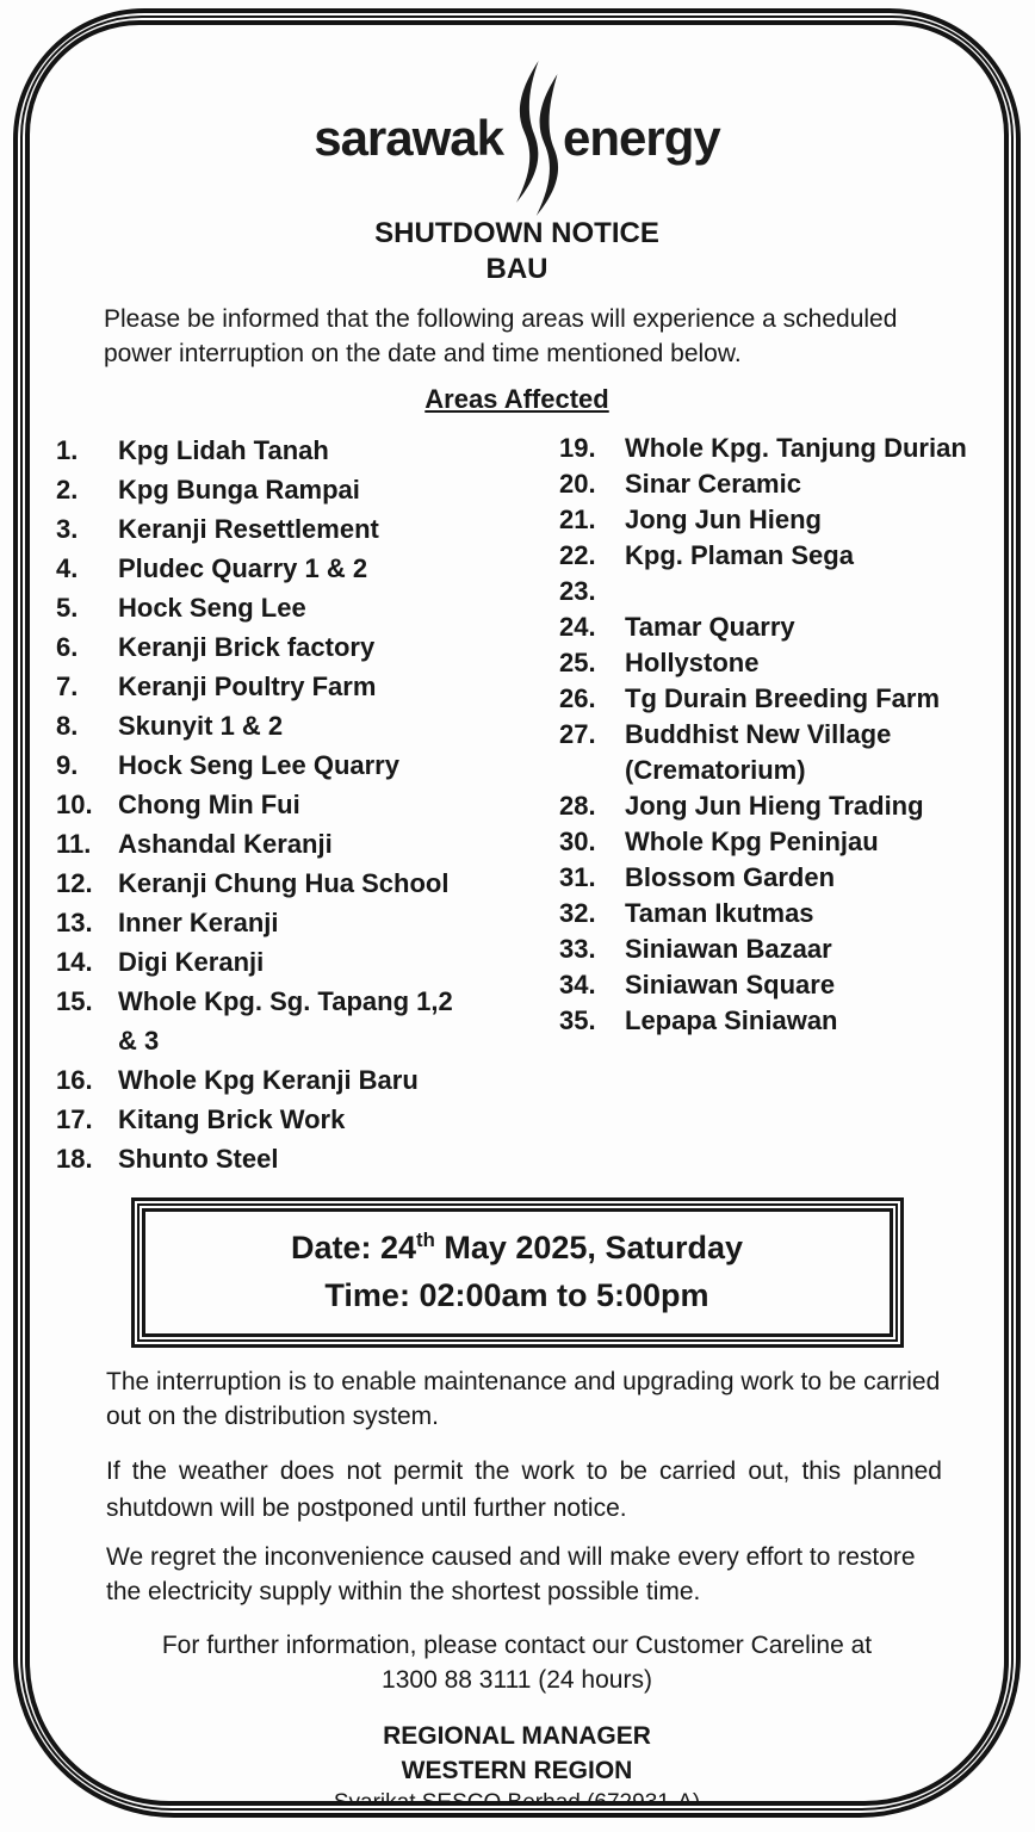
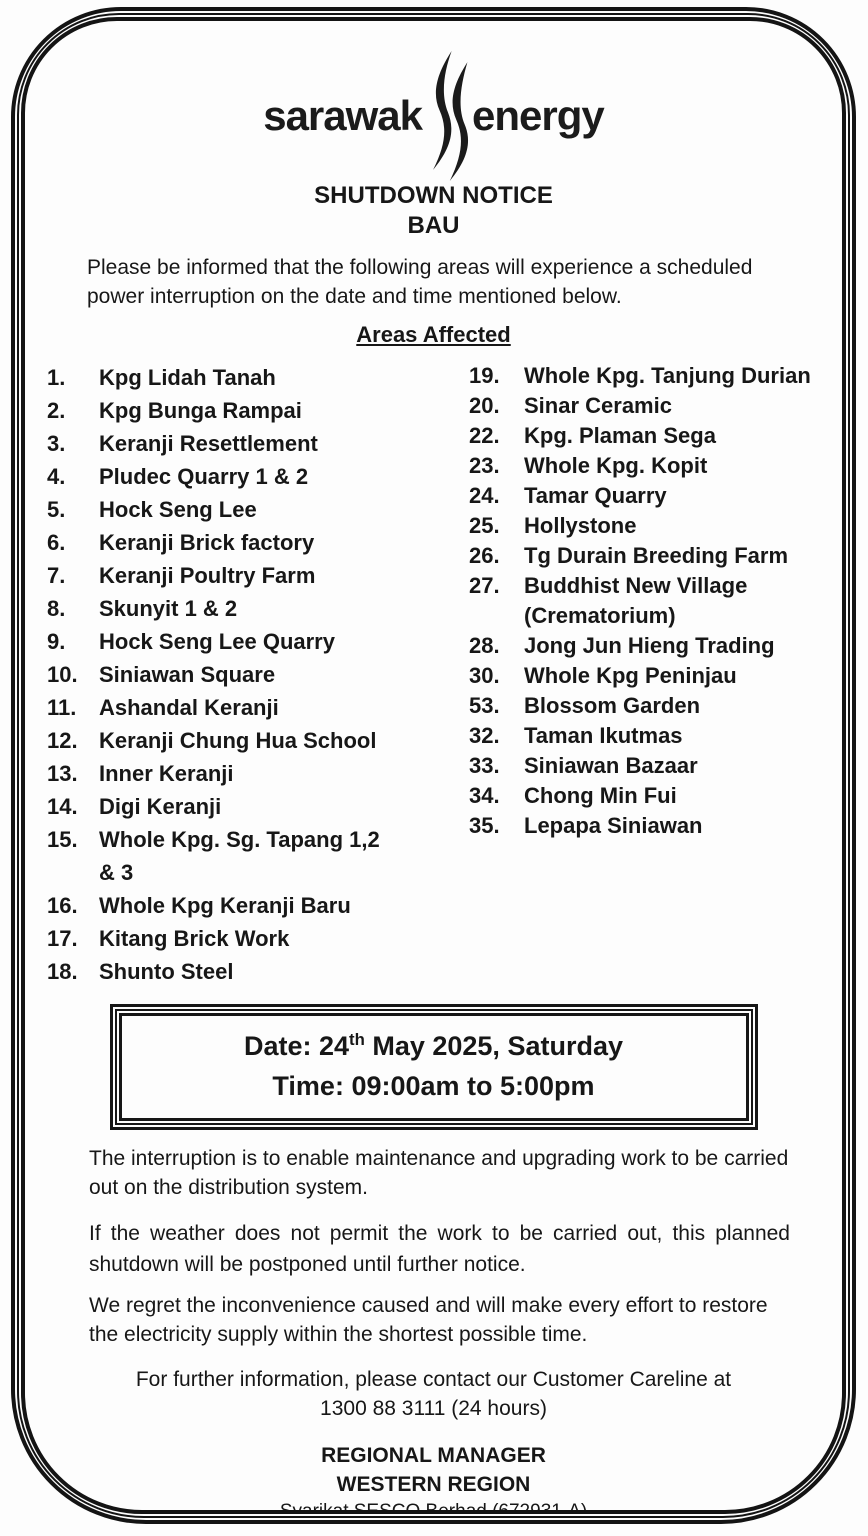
  sarawak
  energy
  SHUTDOWN NOTICE
  BAU
  Please be informed that the following areas will experience a scheduled power interruption on the date and time mentioned below.
  Areas Affected
  1.
  Kpg Lidah Tanah
  2.
  Kpg Bunga Rampai
  3.
  Keranji Resettlement
  4.
  Pludec Quarry 1 & 2
  5.
  Hock Seng Lee
  6.
  Keranji Brick factory
  7.
  Keranji Poultry Farm
  8.
  Skunyit 1 & 2
  9.
  Hock Seng Lee Quarry
  10.
- Chong Min Fui
+ Siniawan Square
  11.
  Ashandal Keranji
  12.
  Keranji Chung Hua School
  13.
  Inner Keranji
  14.
  Digi Keranji
  15.
  Whole Kpg. Sg. Tapang 1,2 & 3
  16.
  Whole Kpg Keranji Baru
  17.
  Kitang Brick Work
  18.
  Shunto Steel
  19.
  Whole Kpg. Tanjung Durian
  20.
  Sinar Ceramic
- 21.
- Jong Jun Hieng
  22.
  Kpg. Plaman Sega
  23.
+ Whole Kpg. Kopit
  24.
  Tamar Quarry
  25.
  Hollystone
  26.
  Tg Durain Breeding Farm
  27.
  Buddhist New Village (Crematorium)
  28.
  Jong Jun Hieng Trading
  30.
  Whole Kpg Peninjau
- 31.
+ 53.
  Blossom Garden
  32.
  Taman Ikutmas
  33.
  Siniawan Bazaar
  34.
- Siniawan Square
+ Chong Min Fui
  35.
  Lepapa Siniawan
  Date: 24th May 2025, Saturday
- Time: 02:00am to 5:00pm
+ Time: 09:00am to 5:00pm
  The interruption is to enable maintenance and upgrading work to be carried out on the distribution system.
  If the weather does not permit the work to be carried out, this planned shutdown will be postponed until further notice.
  We regret the inconvenience caused and will make every effort to restore the electricity supply within the shortest possible time.
  For further information, please contact our Customer Careline at
  1300 88 3111 (24 hours)
  REGIONAL MANAGER
  WESTERN REGION
